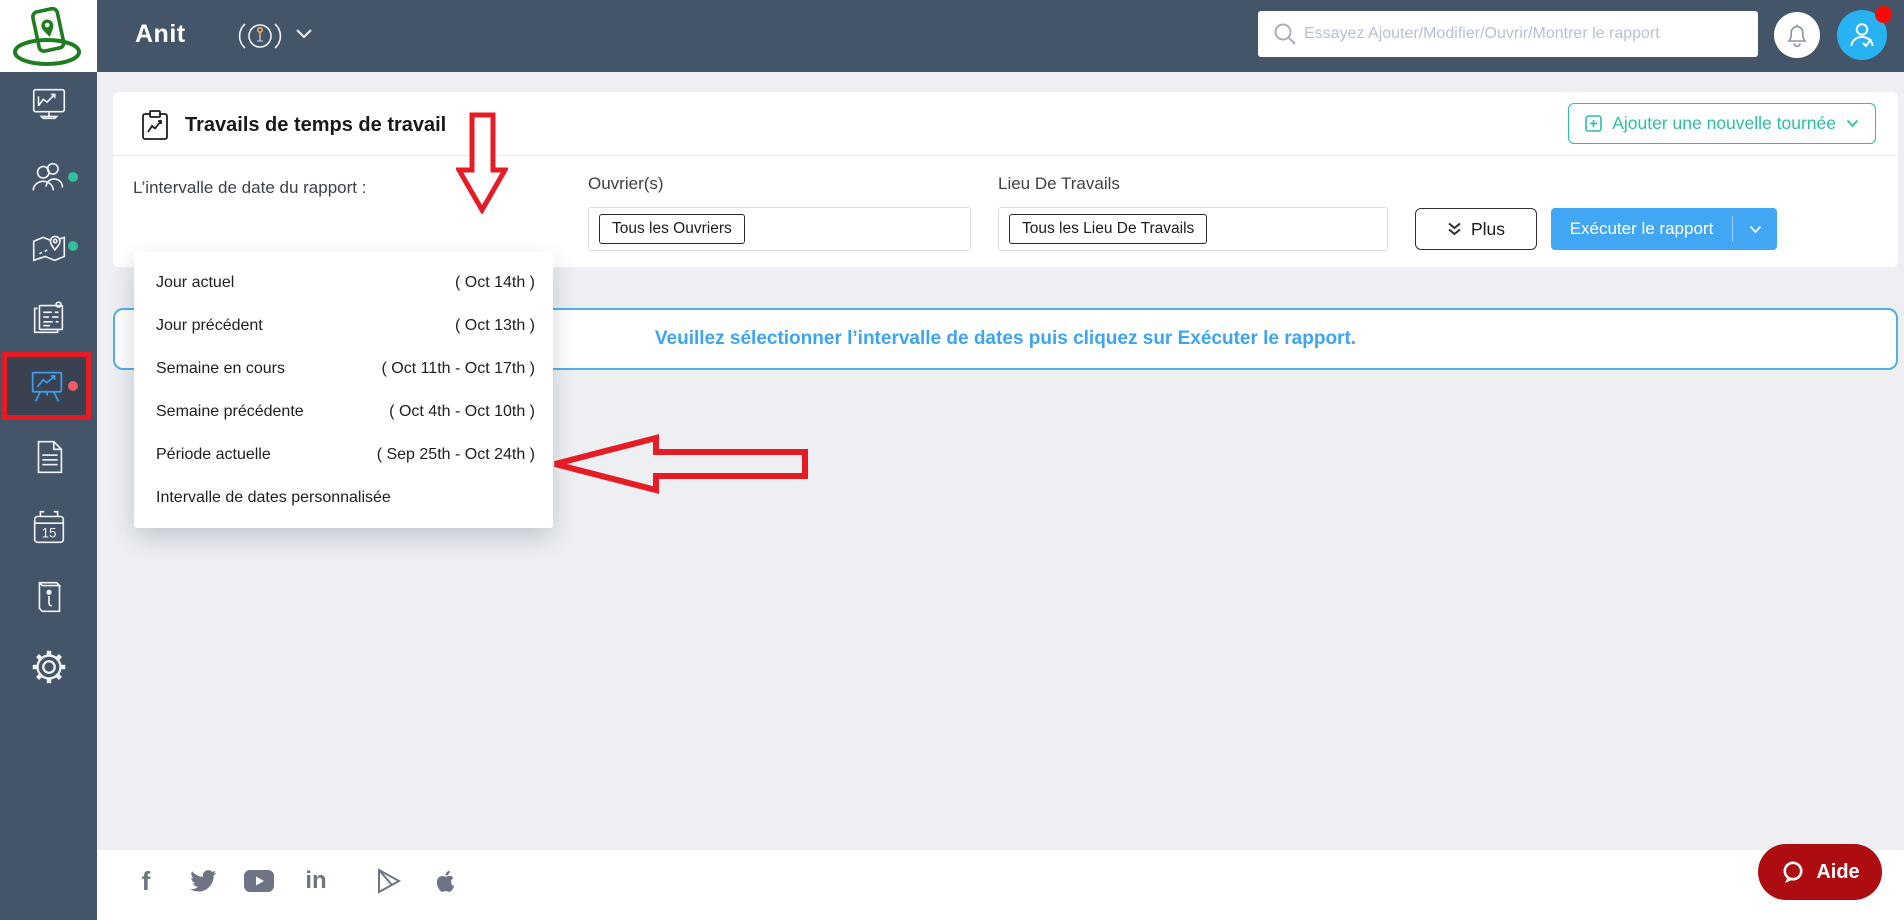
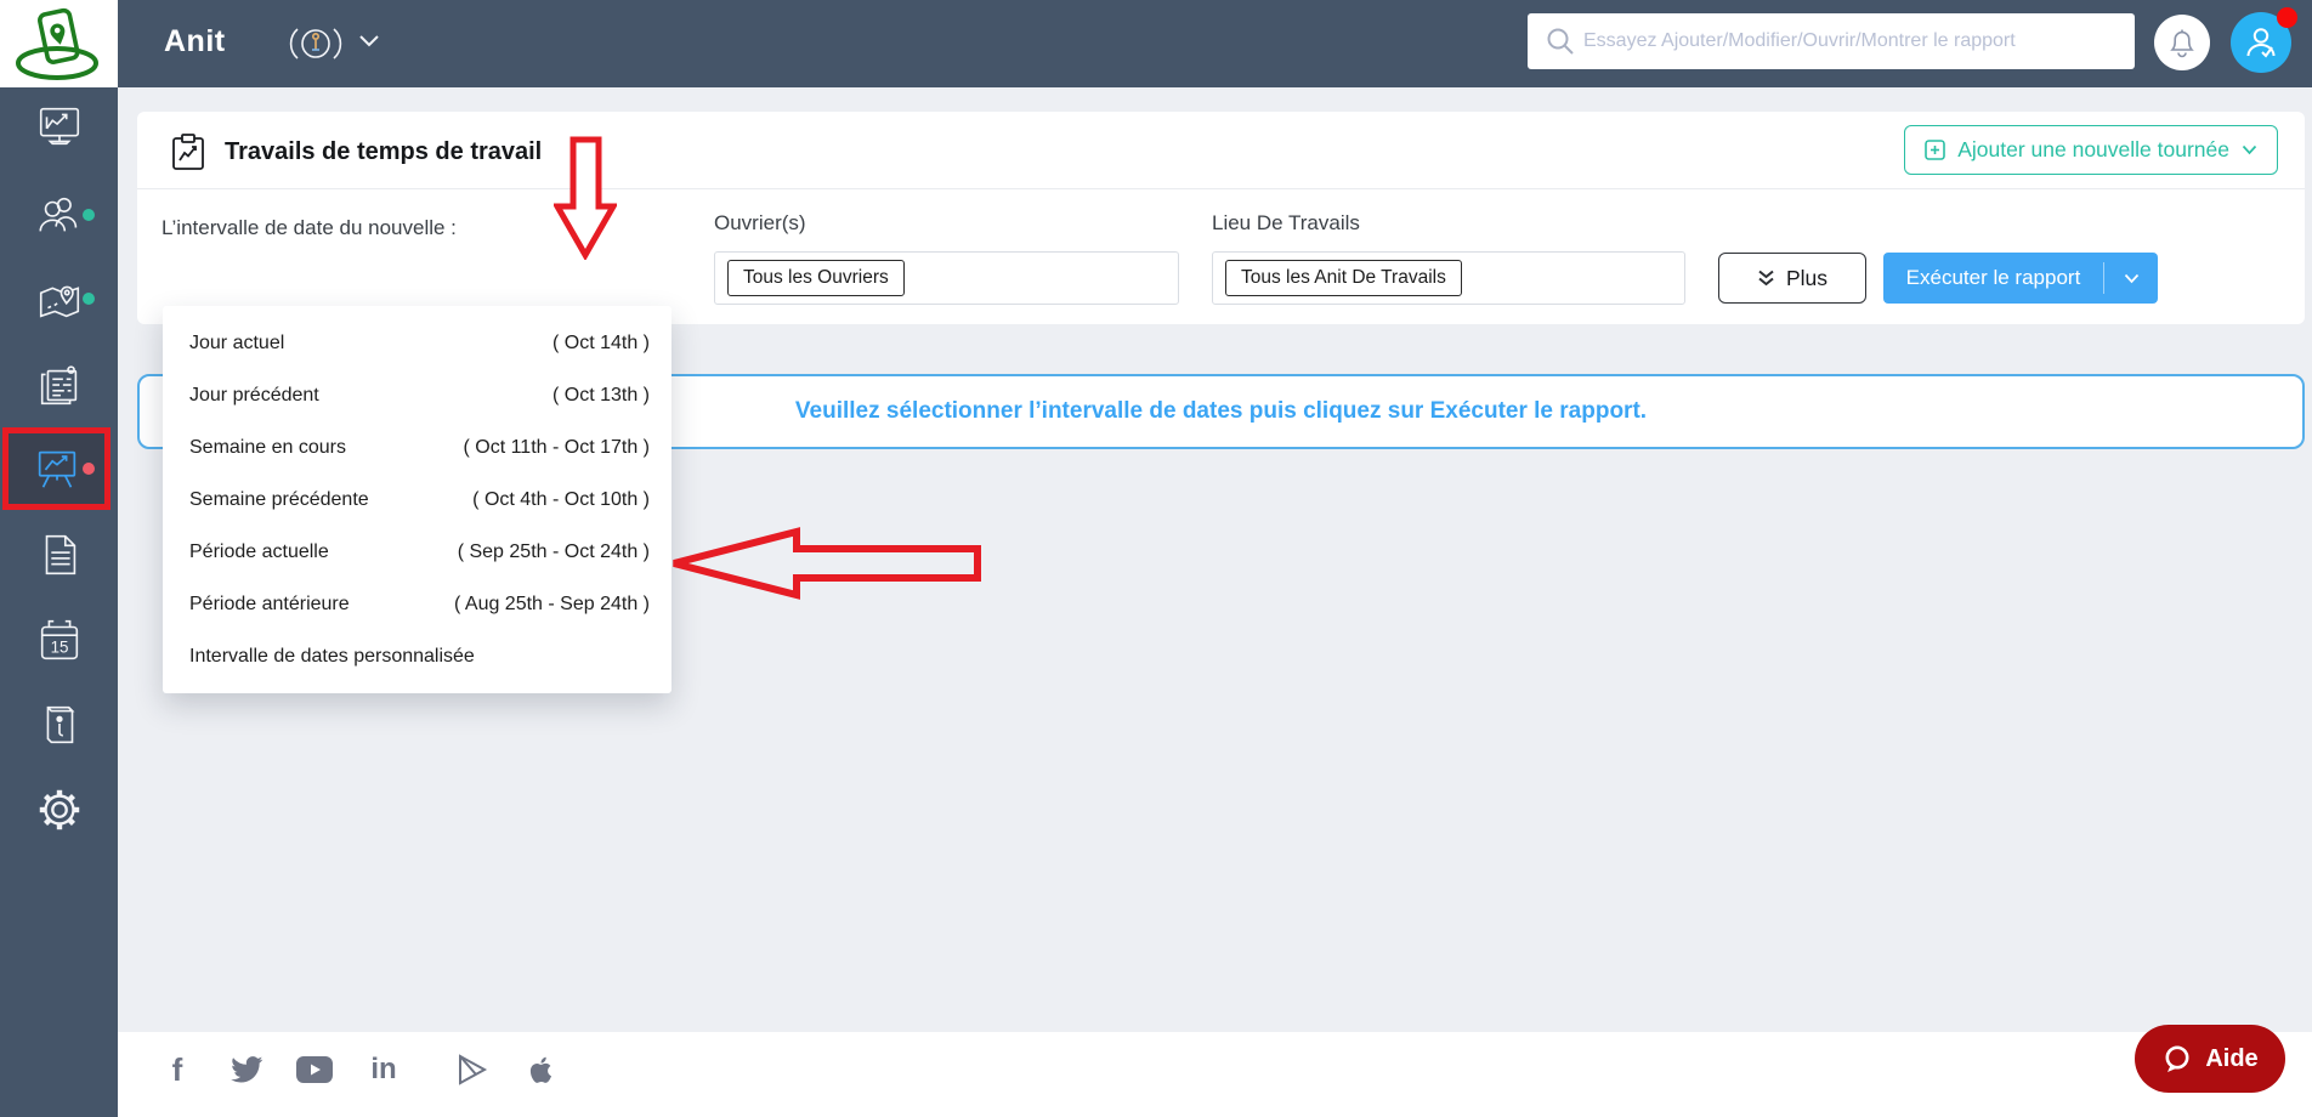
  Anit
  Essayez Ajouter/Modifier/Ouvrir/Montrer le rapport
  15
  Travails de temps de travail
  Ajouter une nouvelle tournée
- L’intervalle de date du rapport :
+ L’intervalle de date du nouvelle :
  Ouvrier(s)
  Tous les Ouvriers
  Lieu De Travails
- Tous les Lieu De Travails
+ Tous les Anit De Travails
  Plus
  Exécuter le rapport
  Veuillez sélectionner l’intervalle de dates puis cliquez sur Exécuter le rapport.
  Jour actuel
  ( Oct 14th )
  Jour précédent
  ( Oct 13th )
  Semaine en cours
  ( Oct 11th - Oct 17th )
  Semaine précédente
  ( Oct 4th - Oct 10th )
  Période actuelle
  ( Sep 25th - Oct 24th )
+ Période antérieure
+ ( Aug 25th - Sep 24th )
  Intervalle de dates personnalisée
  f
  in
  Aide
